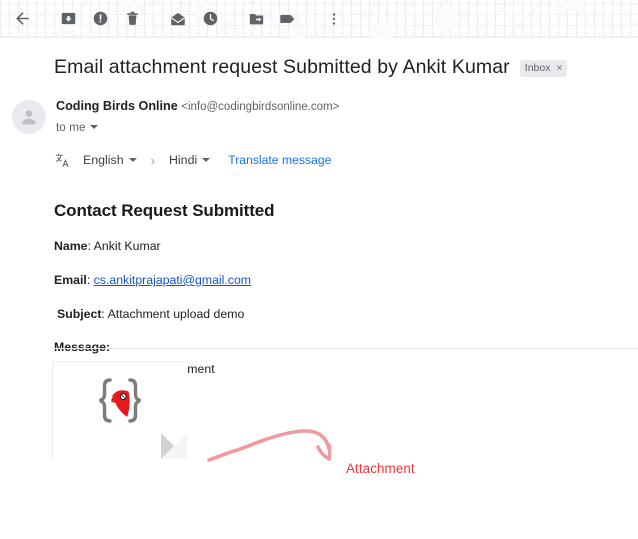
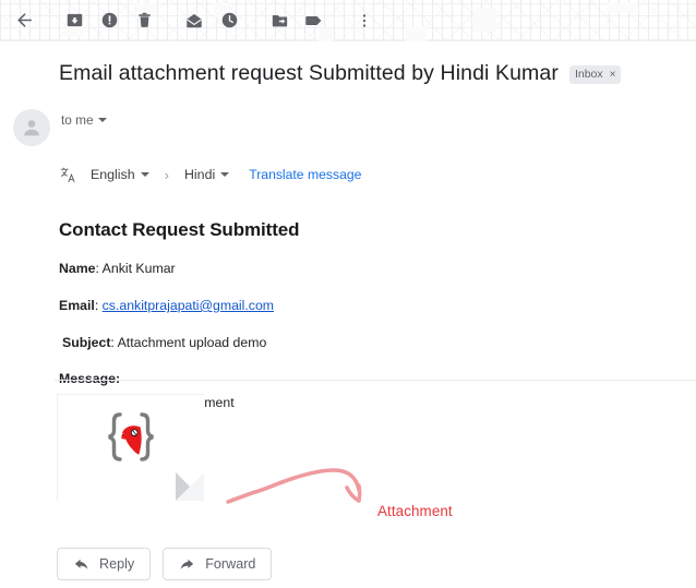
- Email attachment request Submitted by Ankit Kumar
+ Email attachment request Submitted by Hindi Kumar
  Inbox
  ×
- Coding Birds Online <info@codingbirdsonline.com>
  to me
  English
  ›
  Hindi
  Translate message
  Contact Request Submitted
  Name: Ankit Kumar
  Email: cs.ankitprajapati@gmail.com
  Subject: Attachment upload demo
  Message:
  Attachment
+ Reply
+ Forward
